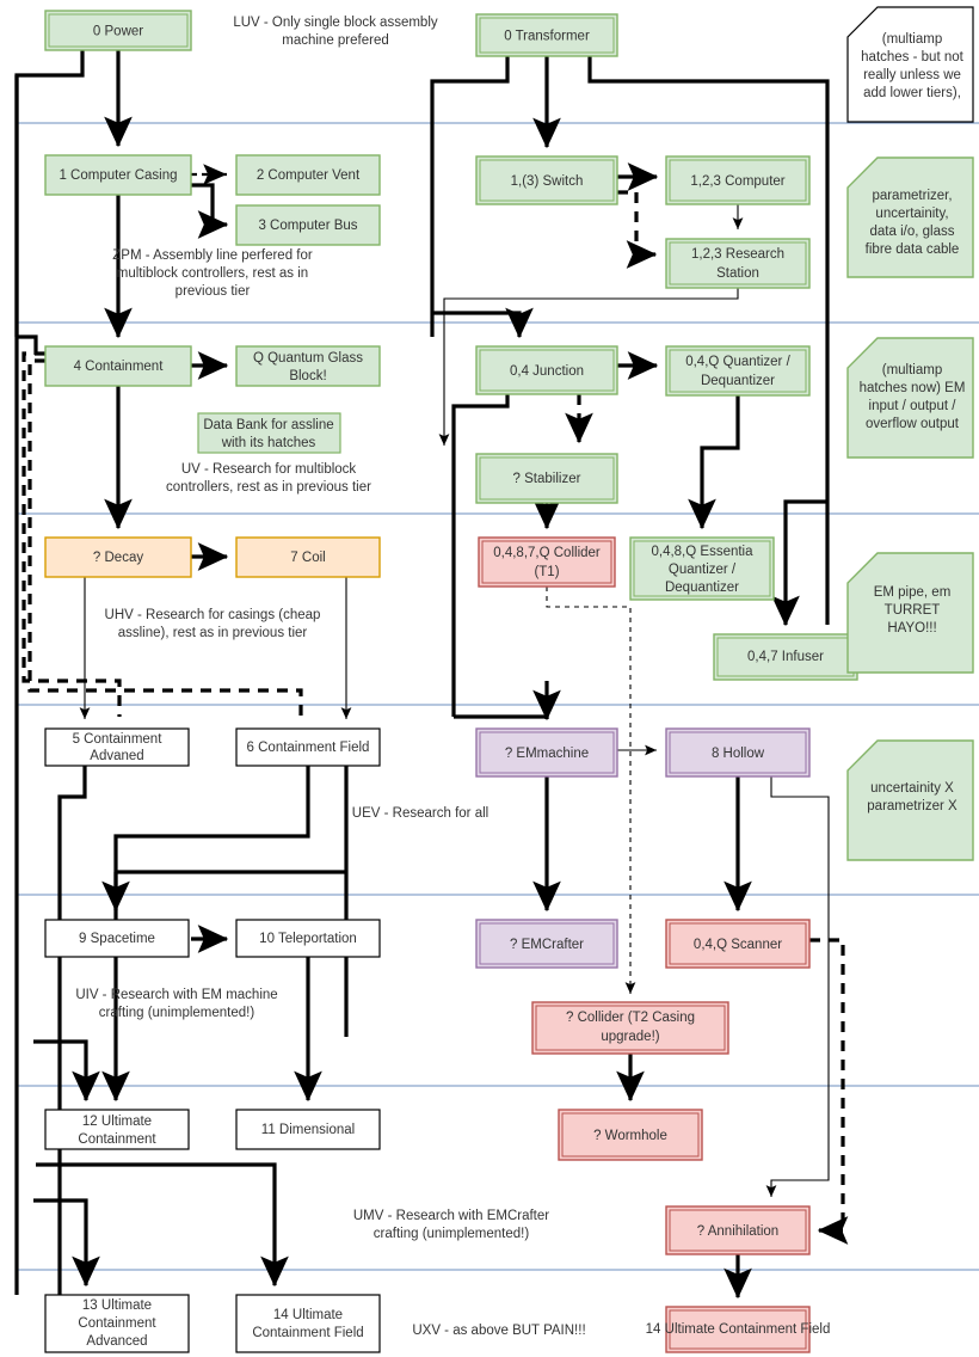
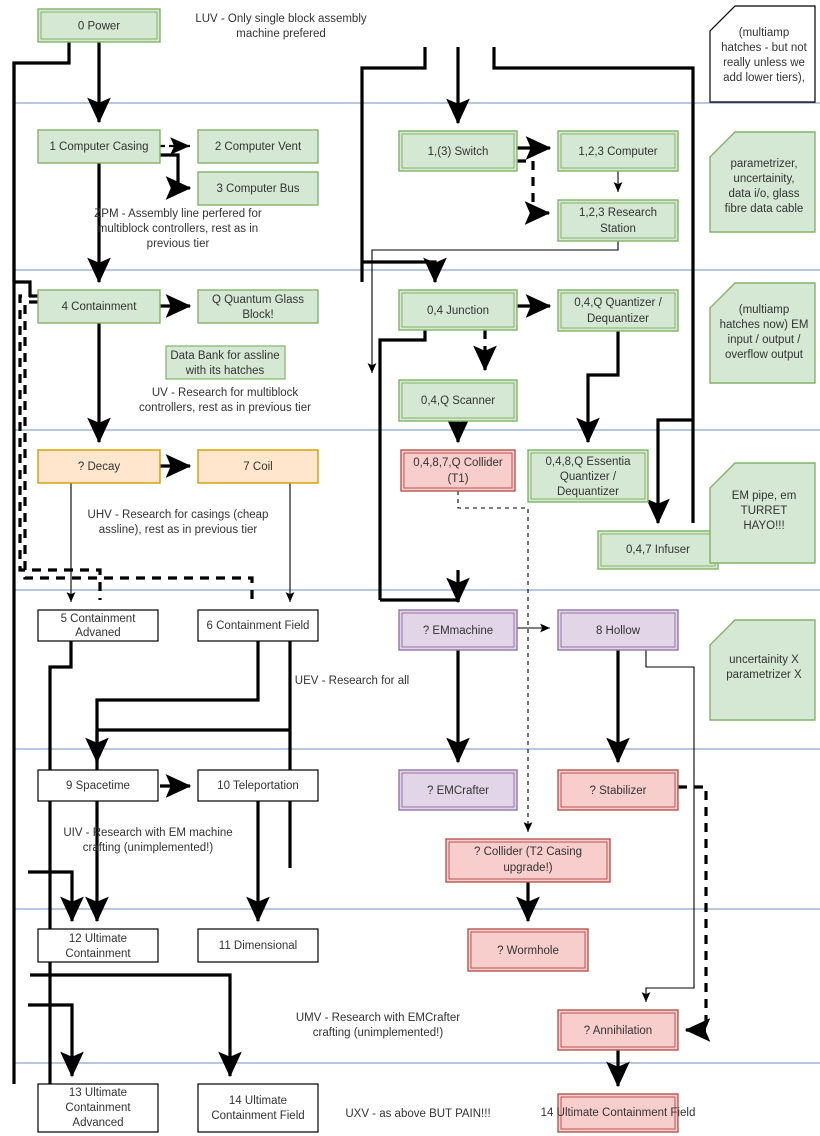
  0 Power
- 0 Transformer
  1 Computer Casing
  2 Computer Vent
  3 Computer Bus
  1,(3) Switch
  1,2,3 Computer
  1,2,3 Research
  Station
  4 Containment
  Q Quantum Glass
  Block!
  Data Bank for assline
  with its hatches
  0,4 Junction
  0,4,Q Quantizer /
  Dequantizer
- ? Stabilizer
+ 0,4,Q Scanner
  ? Decay
  7 Coil
  0,4,8,7,Q Collider
  (T1)
  0,4,8,Q Essentia
  Quantizer /
  Dequantizer
  0,4,7 Infuser
  5 Containment
  Advaned
  6 Containment Field
  ? EMmachine
  8 Hollow
  9 Spacetime
  10 Teleportation
  ? EMCrafter
- 0,4,Q Scanner
+ ? Stabilizer
  ? Collider (T2 Casing
  upgrade!)
  12 Ultimate
  Containment
  11 Dimensional
  ? Wormhole
  ? Annihilation
  13 Ultimate
  Containment
  Advanced
  14 Ultimate
  Containment Field
  14 Ultimate Containment Field
  (multiamp
  hatches - but not
  really unless we
  add lower tiers),
  parametrizer,
  uncertainity,
  data i/o, glass
  fibre data cable
  (multiamp
  hatches now) EM
  input / output /
  overflow output
  EM pipe, em
  TURRET
  HAYO!!!
  uncertainity X
  parametrizer X
  LUV - Only single block assembly
  machine prefered
  ZPM - Assembly line perfered for
  multiblock controllers, rest as in
  previous tier
  UV - Research for multiblock
  controllers, rest as in previous tier
  UHV - Research for casings (cheap
  assline), rest as in previous tier
  UEV - Research for all
  UIV - Research with EM machine
  crafting (unimplemented!)
  UMV - Research with EMCrafter
  crafting (unimplemented!)
  UXV - as above BUT PAIN!!!
